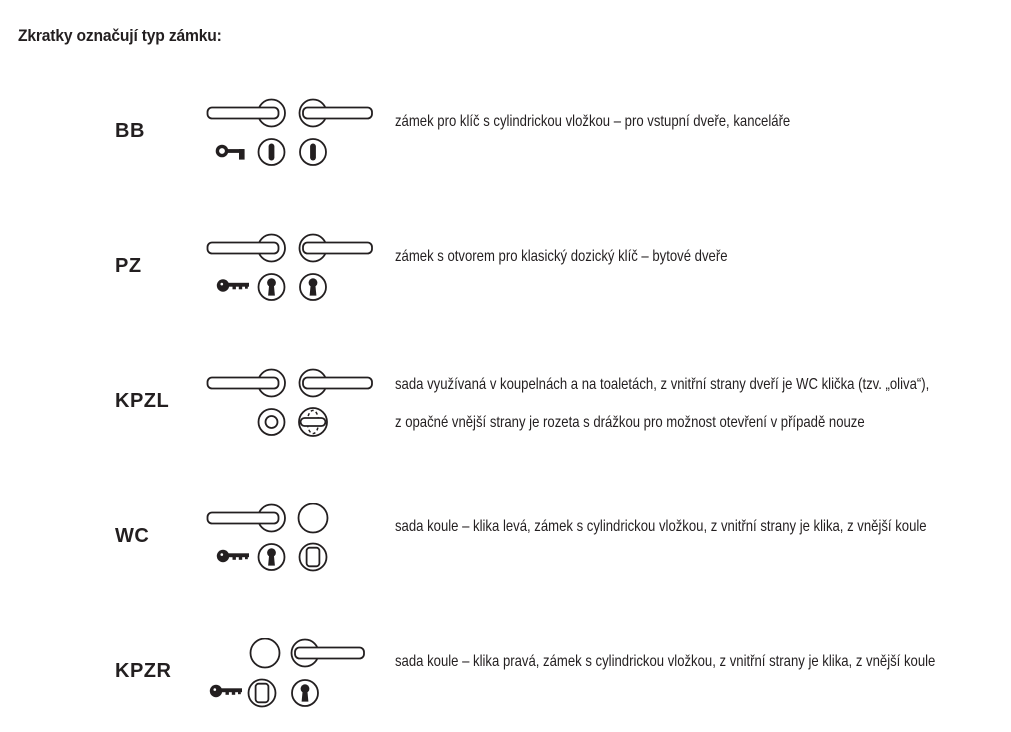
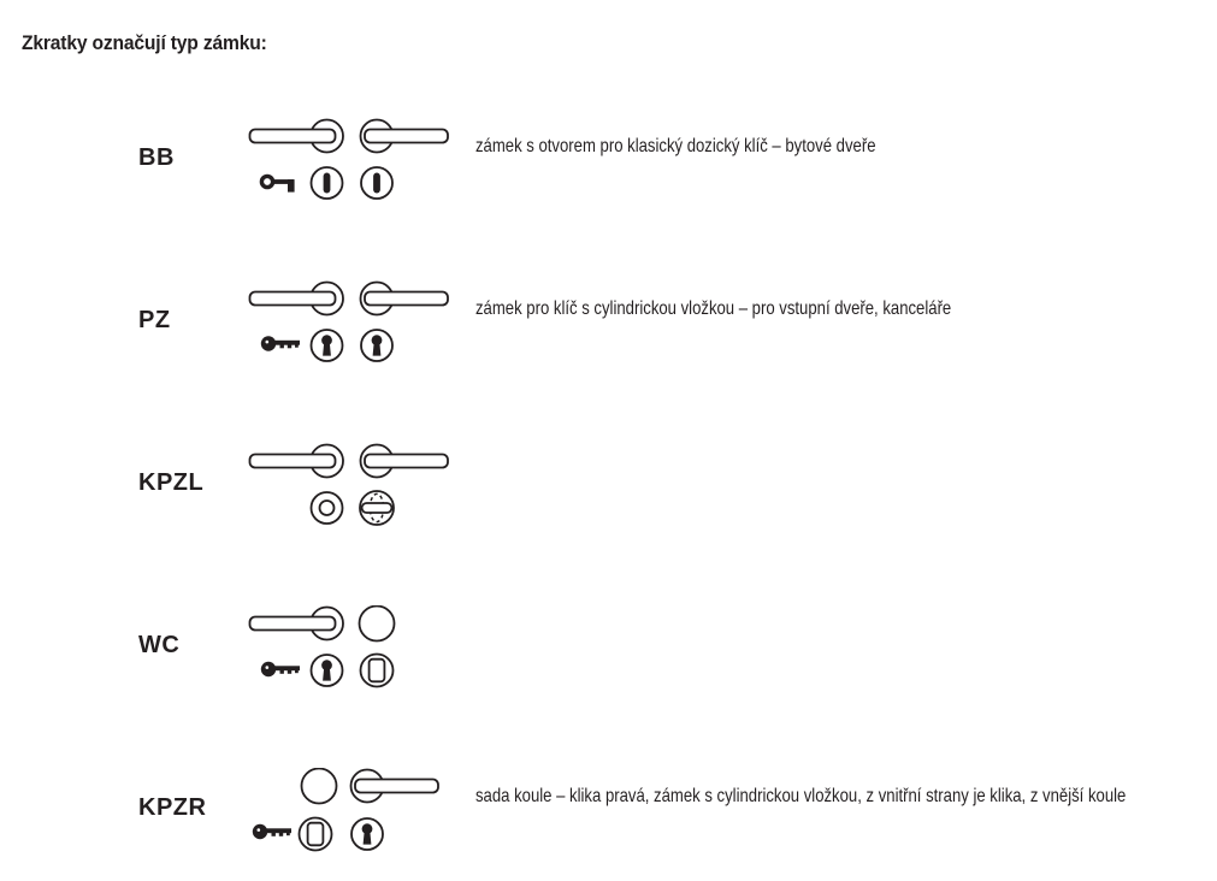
  Zkratky označují typ zámku:
  BB
- zámek pro klíč s cylindrickou vložkou – pro vstupní dveře, kanceláře
+ zámek s otvorem pro klasický dozický klíč – bytové dveře
  PZ
- zámek s otvorem pro klasický dozický klíč – bytové dveře
+ zámek pro klíč s cylindrickou vložkou – pro vstupní dveře, kanceláře
  KPZL
- sada využívaná v koupelnách a na toaletách, z vnitřní strany dveří je WC klička (tzv. „oliva“),
- z opačné vnější strany je rozeta s drážkou pro možnost otevření v případě nouze
  WC
- sada koule – klika levá, zámek s cylindrickou vložkou, z vnitřní strany je klika, z vnější koule
  KPZR
  sada koule – klika pravá, zámek s cylindrickou vložkou, z vnitřní strany je klika, z vnější koule
